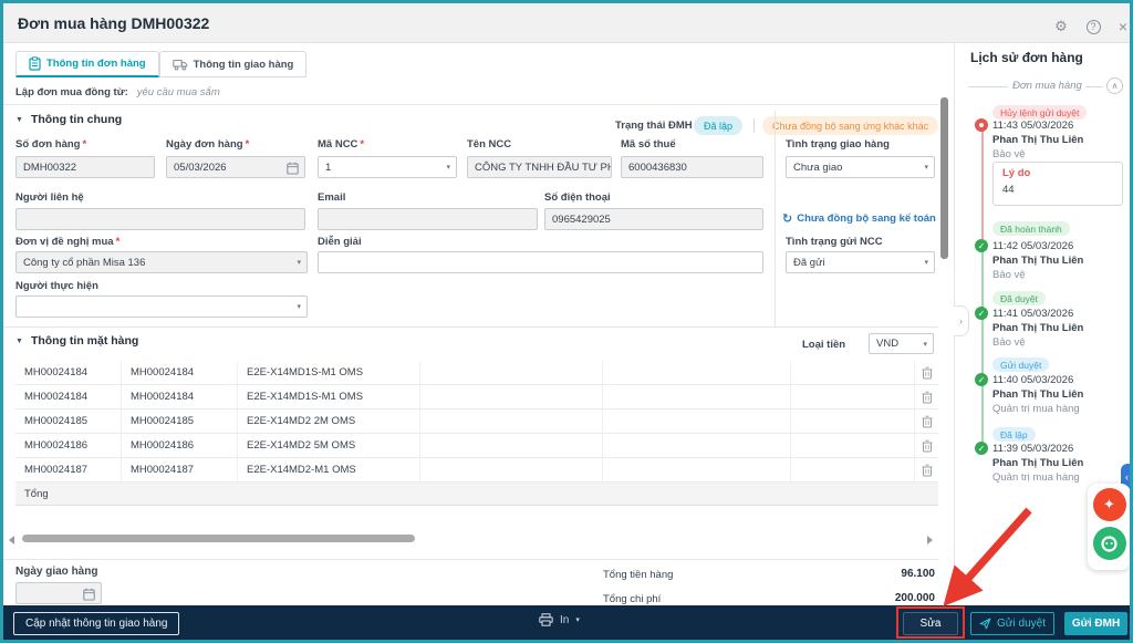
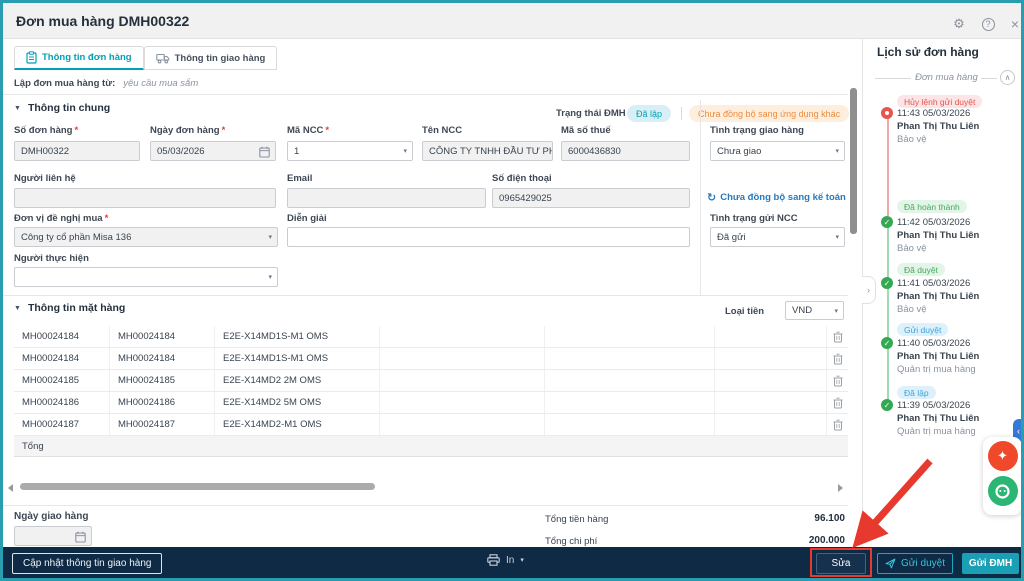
  Đơn mua hàng DMH00322
  ⚙
  ?
  ×
  Thông tin đơn hàng
  Thông tin giao hàng
- Lập đơn mua đồng từ:
+ Lập đơn mua hàng từ:
  yêu cầu mua sắm
  Thông tin chung
  Trạng thái ĐMH
  Đã lập
- Chưa đồng bộ sang ứng khác khác
+ Chưa đồng bộ sang ứng dụng khác
  Số đơn hàng *
  Ngày đơn hàng *
  Mã NCC *
  Tên NCC
  Mã số thuế
  Tình trạng giao hàng
  DMH00322
  05/03/2026
  1
  CÔNG TY TNHH ĐẦU TƯ PH
  6000436830
  Chưa giao
  Người liên hệ
  Email
  Số điện thoại
  0965429025
  ↻
  Chưa đồng bộ sang kế toán
  Đơn vị đề nghị mua *
  Diễn giải
  Tình trạng gửi NCC
  Công ty cổ phần Misa 136
  Đã gửi
  Người thực hiện
  Thông tin mặt hàng
  Loại tiền
  VND
  MH00024184
  MH00024184
  E2E-X14MD1S-M1 OMS
  MH00024184
  MH00024184
  E2E-X14MD1S-M1 OMS
  MH00024185
  MH00024185
  E2E-X14MD2 2M OMS
  MH00024186
  MH00024186
  E2E-X14MD2 5M OMS
  MH00024187
  MH00024187
  E2E-X14MD2-M1 OMS
  Tổng
  Ngày giao hàng
  Tổng tiền hàng
  96.100
  Tổng chi phí
  200.000
  ›
  Lịch sử đơn hàng
  Đơn mua hàng
  ∧
  Hủy lệnh gửi duyệt
  11:43 05/03/2026
  Phan Thị Thu Liên
  Bảo vệ
- Lý do
- 44
  Đã hoàn thành
  ✓
  11:42 05/03/2026
  Phan Thị Thu Liên
  Bảo vệ
  Đã duyệt
  ✓
  11:41 05/03/2026
  Phan Thị Thu Liên
  Bảo vệ
  Gửi duyệt
  ✓
  11:40 05/03/2026
  Phan Thị Thu Liên
  Quản trị mua hàng
  Đã lập
  ✓
  11:39 05/03/2026
  Phan Thị Thu Liên
  Quản trị mua hàng
  ‹
  ✦
  Cập nhật thông tin giao hàng
  In
  Sửa
  Gửi duyệt
  Gửi ĐMH
